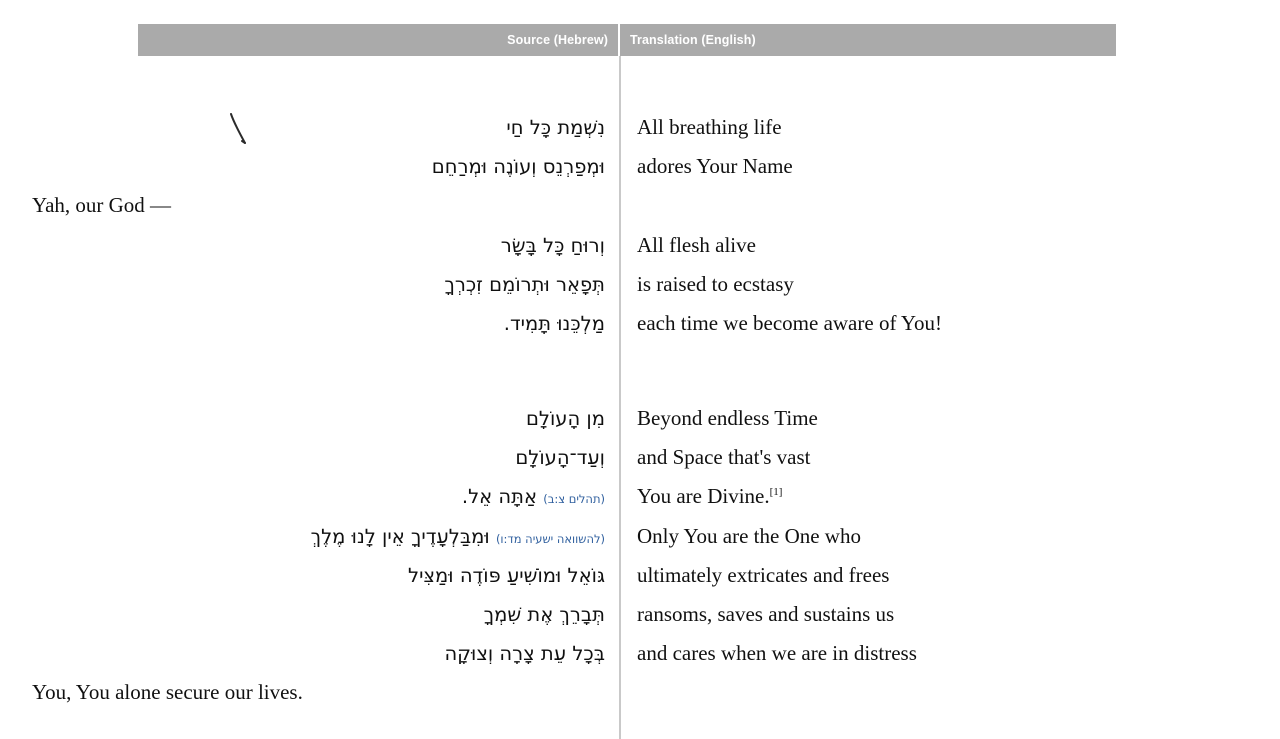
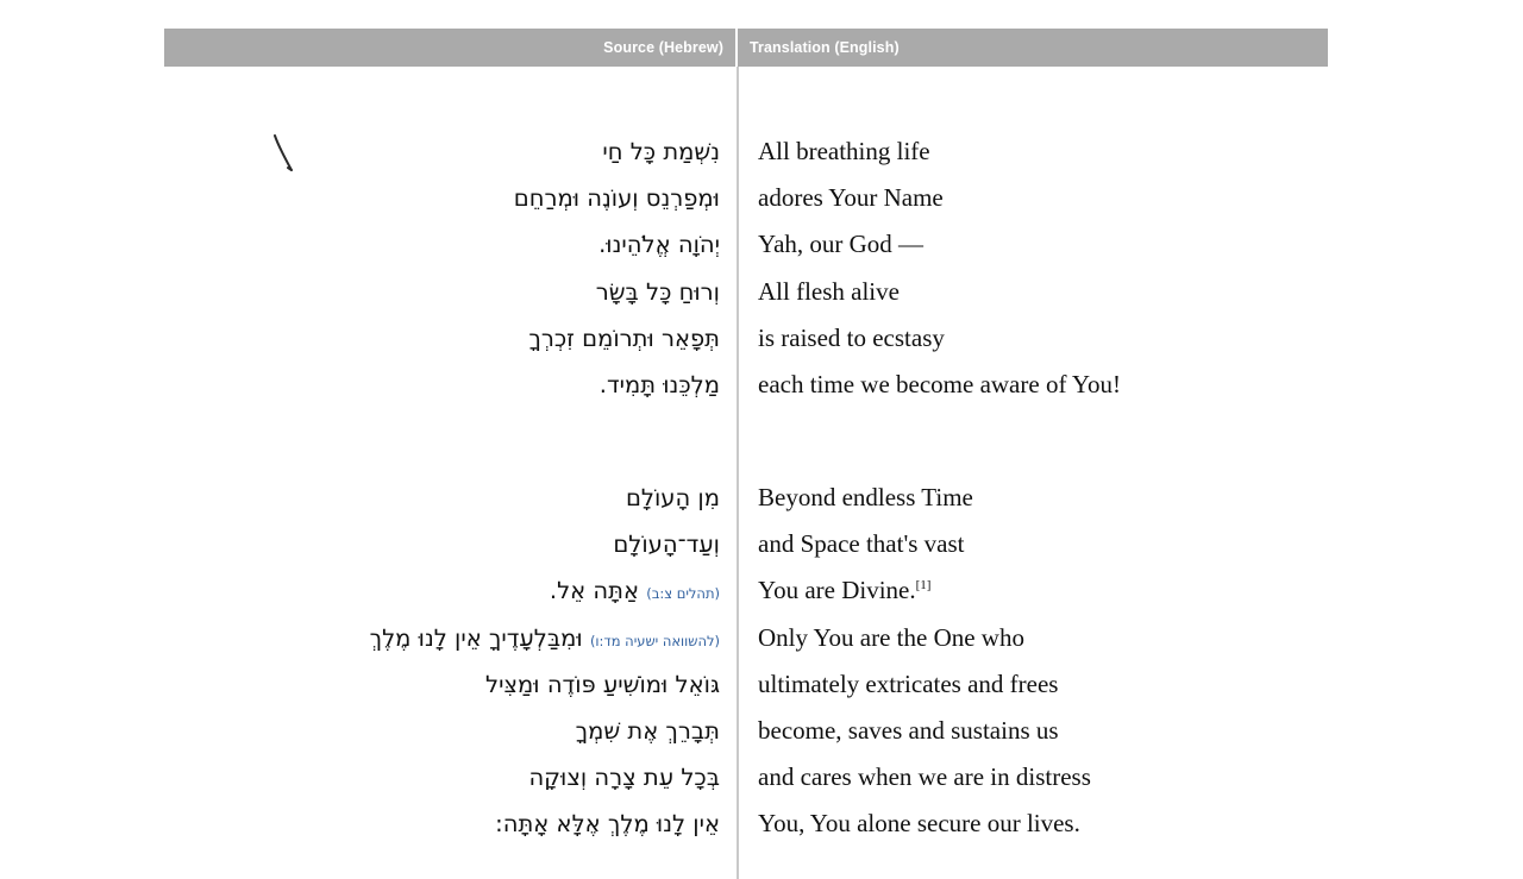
  Source (Hebrew)
  Translation (English)
  נִשְׁמַת כָּל חַי
  All breathing life
  וּמְפַרְנֵס וְעוֹנֶה וּמְרַחֵם
  adores Your Name
+ יְהֹוָה אֱלֹהֵינוּ.
  Yah, our God —
  וְרוּחַ כָּל בָּשָׂר
  All flesh alive
  תְּפָאֵר וּתְרוֹמֵם זִכְרְךָ
  is raised to ecstasy
  מַלְכֵּנוּ תָּמִיד.
  each time we become aware of You!
  מִן הָעוֹלָם
  Beyond endless Time
  וְעַד־הָעוֹלָם
  and Space that's vast
  (תהלים צ:ב) אַתָּה אֵל.
  You are Divine.[1]
  (להשוואה ישעיה מד:ו) וּמִבַּלְעָדֶיךָ אֵין לָנוּ מֶלֶךְ
  Only You are the One who
  גּוֹאֵל וּמוֹשִׁיעַ פּוֹדֶה וּמַצִּיל
  ultimately extricates and frees
  תְּבָרֵךְ אֶת שִׁמְךָ
- ransoms, saves and sustains us
+ become, saves and sustains us
  בְּכָל עֵת צָרָה וְצוּקָה
  and cares when we are in distress
+ אֵין לָנוּ מֶלֶךְ אֶלָּא אָתָּה:
  You, You alone secure our lives.
